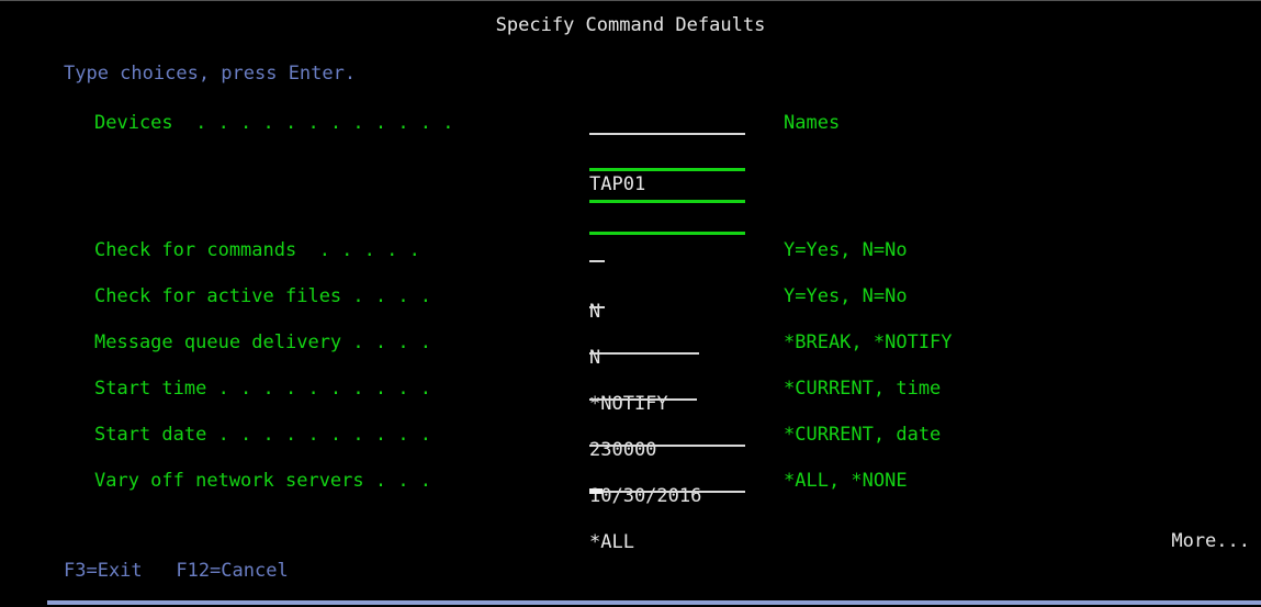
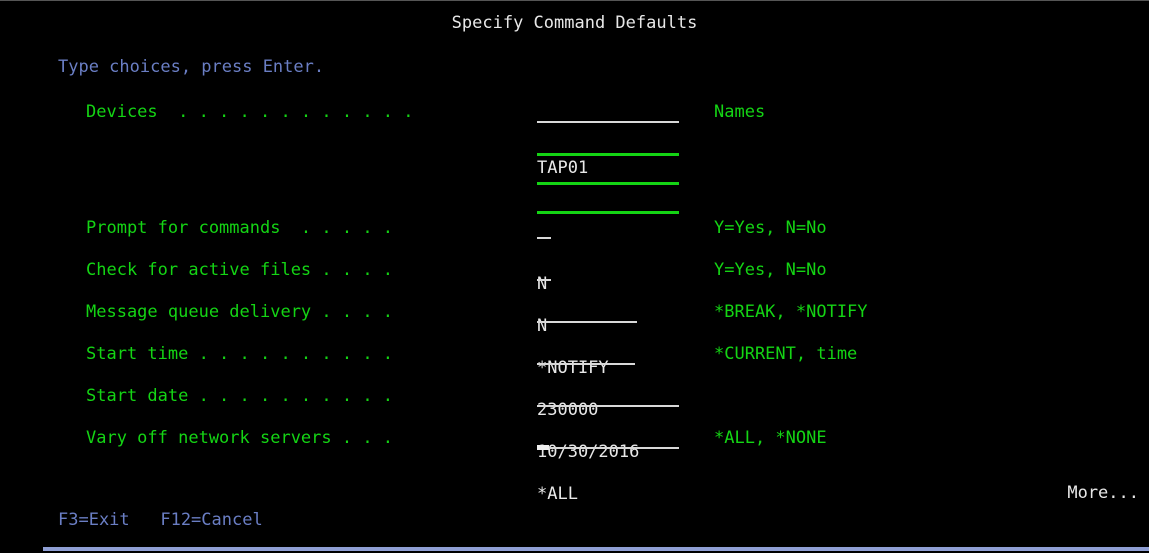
  Specify Command Defaults
  Type choices, press Enter.
  Devices . . . . . . . . . . . .
  TAP01
  Names
- Check for commands . . . . .
+ Prompt for commands . . . . .
  N
  Y=Yes, N=No
  Check for active files . . . .
  N
  Y=Yes, N=No
  Message queue delivery . . . .
  *NOTIFY
  *BREAK, *NOTIFY
  Start time . . . . . . . . . .
  230000
  *CURRENT, time
  Start date . . . . . . . . . .
  10/30/2016
- *CURRENT, date
  Vary off network servers . . .
  *ALL
  *ALL, *NONE
  More...
  F3=Exit F12=Cancel
